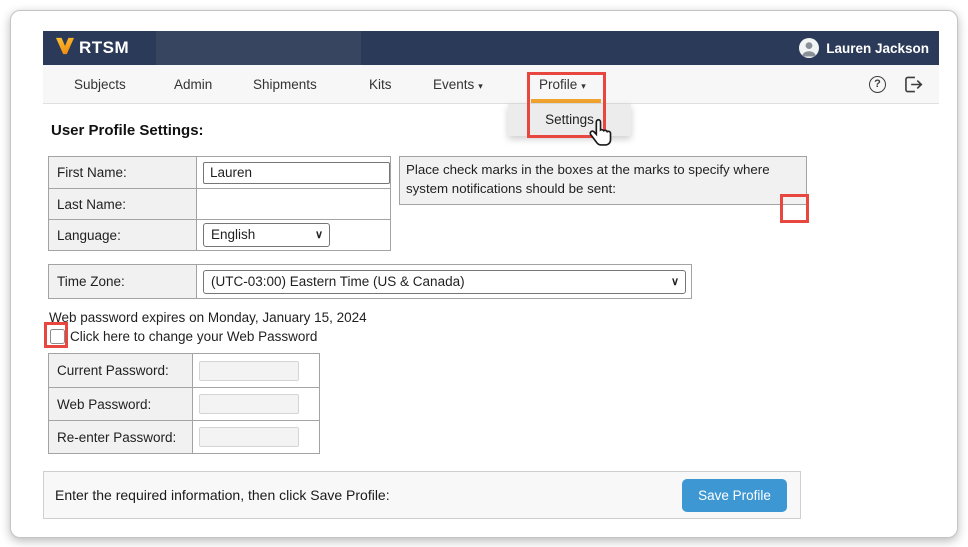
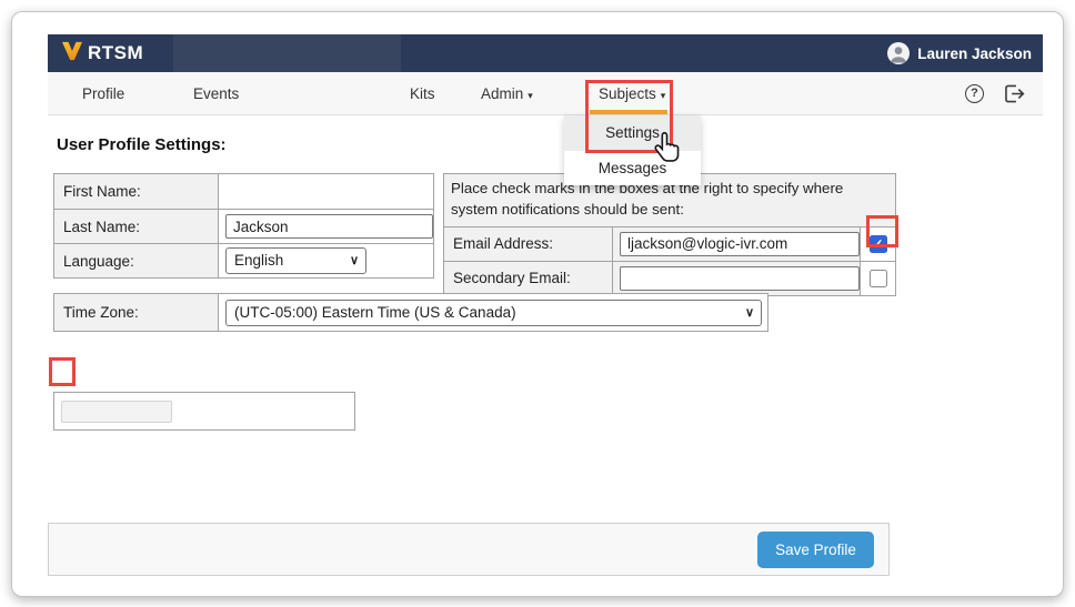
  RTSM
  Lauren Jackson
- Subjects
+ Profile
- Admin
+ Events
- Shipments
  Kits
- Events ▾
+ Admin ▾
- Profile ▾
+ Subjects ▾
  ?
  Settings
+ Messages
  User Profile Settings:
  First Name:
- Lauren
  Last Name:
+ Jackson
  Language:
  English
  ∨
- Place check marks in the boxes at the marks to specify where system notifications should be sent:
+ Place check marks in the boxes at the right to specify where system notifications should be sent:
+ Email Address:
+ ljackson@vlogic-ivr.com
+ ✓
+ Secondary Email:
  Time Zone:
- (UTC-03:00) Eastern Time (US & Canada)
+ (UTC-05:00) Eastern Time (US & Canada)
  ∨
- Web password expires on Monday, January 15, 2024
- Click here to change your Web Password
- Current Password:
- Web Password:
- Re-enter Password:
- Enter the required information, then click Save Profile:
  Save Profile
